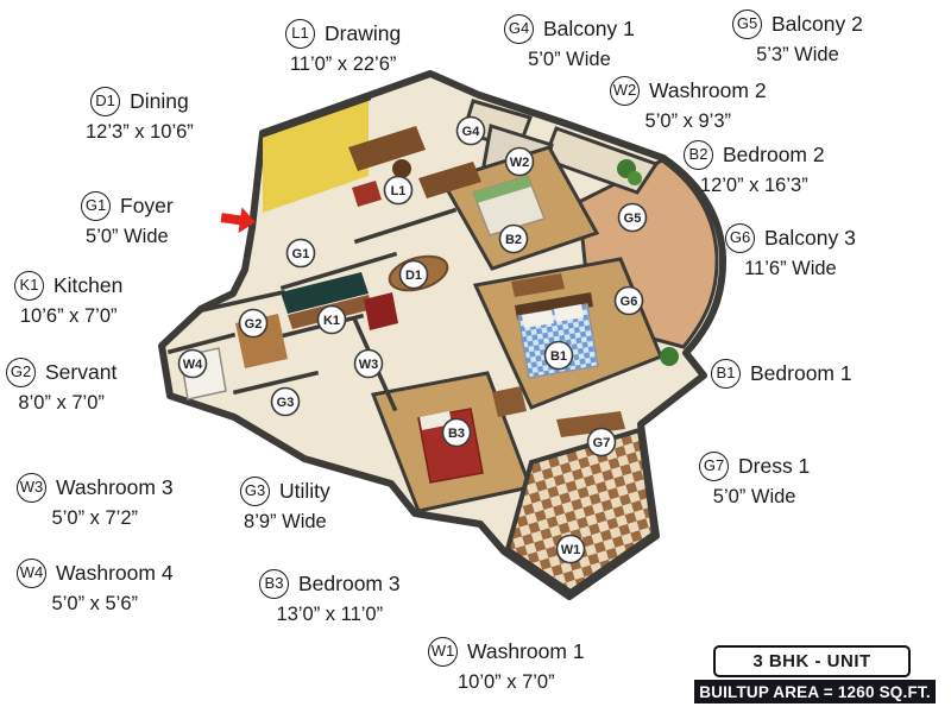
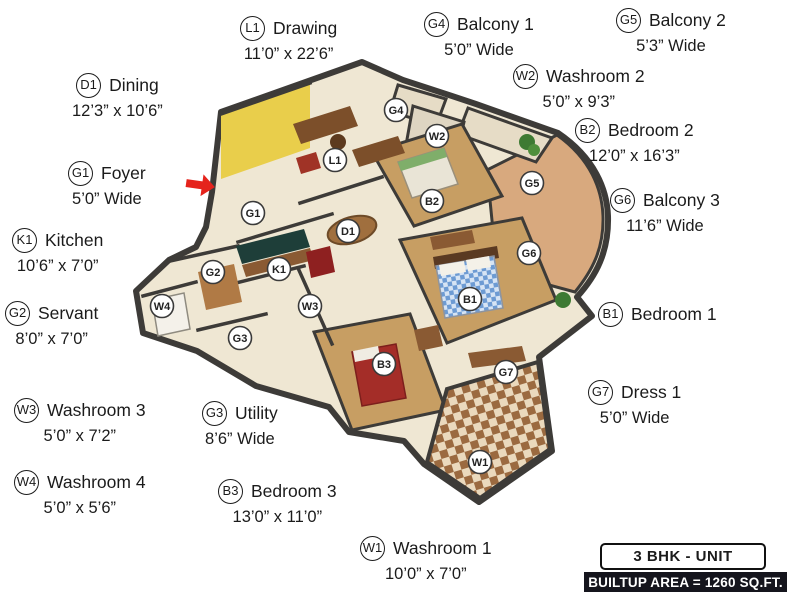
  L1
  G4
  W2
  G5
  B2
  D1
  G1
  K1
  G2
  W4
  W3
  G3
  G6
  B1
  B3
  G7
  W1
  L1
  Drawing
  11’0” x 22’6”
  G4
  Balcony 1
  5’0” Wide
  G5
  Balcony 2
  5’3” Wide
  W2
  Washroom 2
  5’0” x 9’3”
  B2
  Bedroom 2
  12’0” x 16’3”
  G6
  Balcony 3
  11’6” Wide
  B1
  Bedroom 1
  G7
  Dress 1
  5’0” Wide
  D1
  Dining
  12’3” x 10’6”
  G1
  Foyer
  5’0” Wide
  K1
  Kitchen
  10’6” x 7’0”
  G2
  Servant
  8’0” x 7’0”
  W3
  Washroom 3
  5’0” x 7’2”
  W4
  Washroom 4
  5’0” x 5’6”
  G3
  Utility
- 8’9” Wide
+ 8’6” Wide
  B3
  Bedroom 3
  13’0” x 11’0”
  W1
  Washroom 1
  10’0” x 7’0”
  3 BHK - UNIT
  BUILTUP AREA = 1260 SQ.FT.
